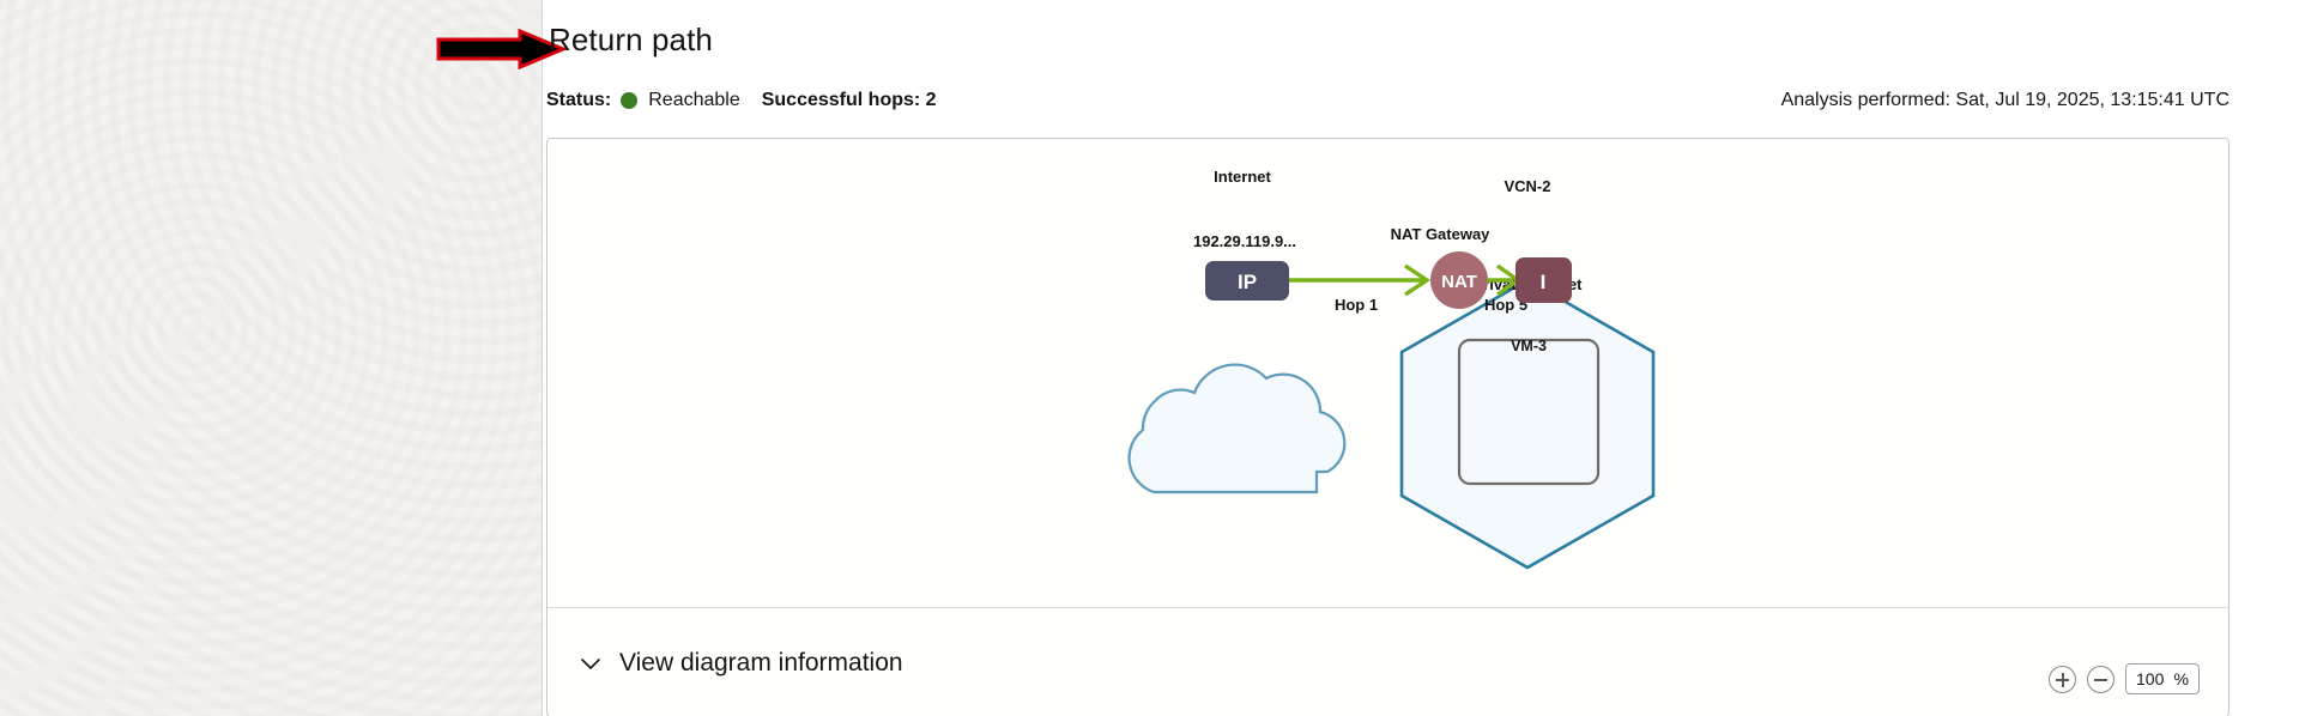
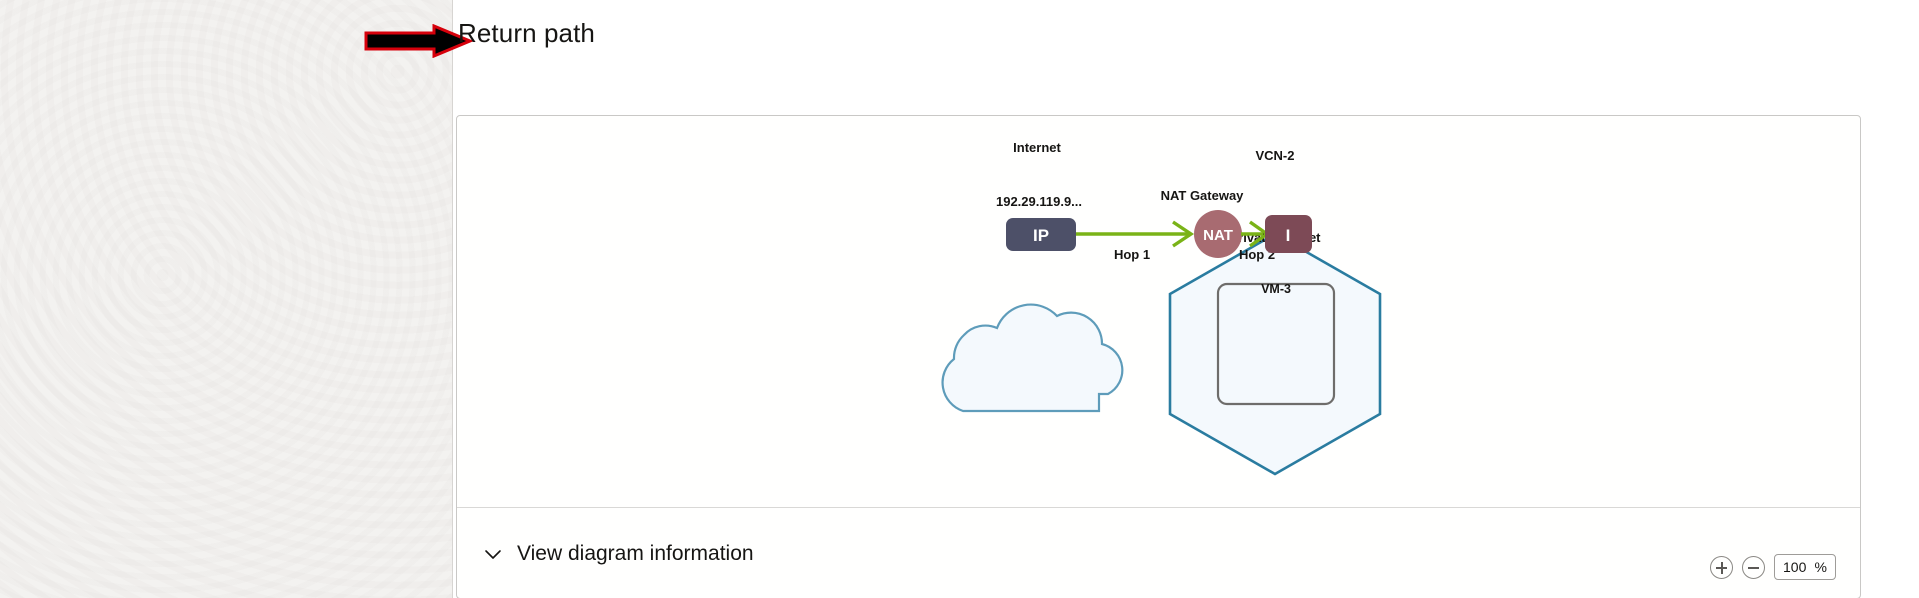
  Return path
- Status:
- Reachable
- Successful hops: 2
- Analysis performed: Sat, Jul 19, 2025, 13:15:41 UTC
  VCN-2
  VM-3
  Internet
  192.29.119.9...
  Hop 1
  IP
  NAT
  NAT Gateway
- Hop 5
+ Hop 2
  I
  100
  %
  View diagram information
